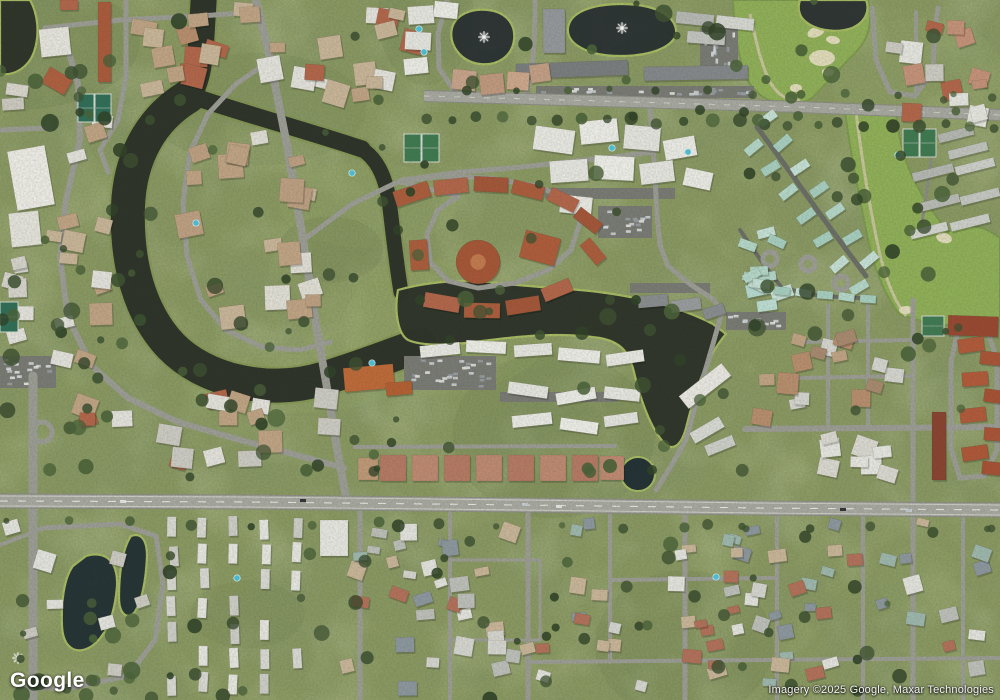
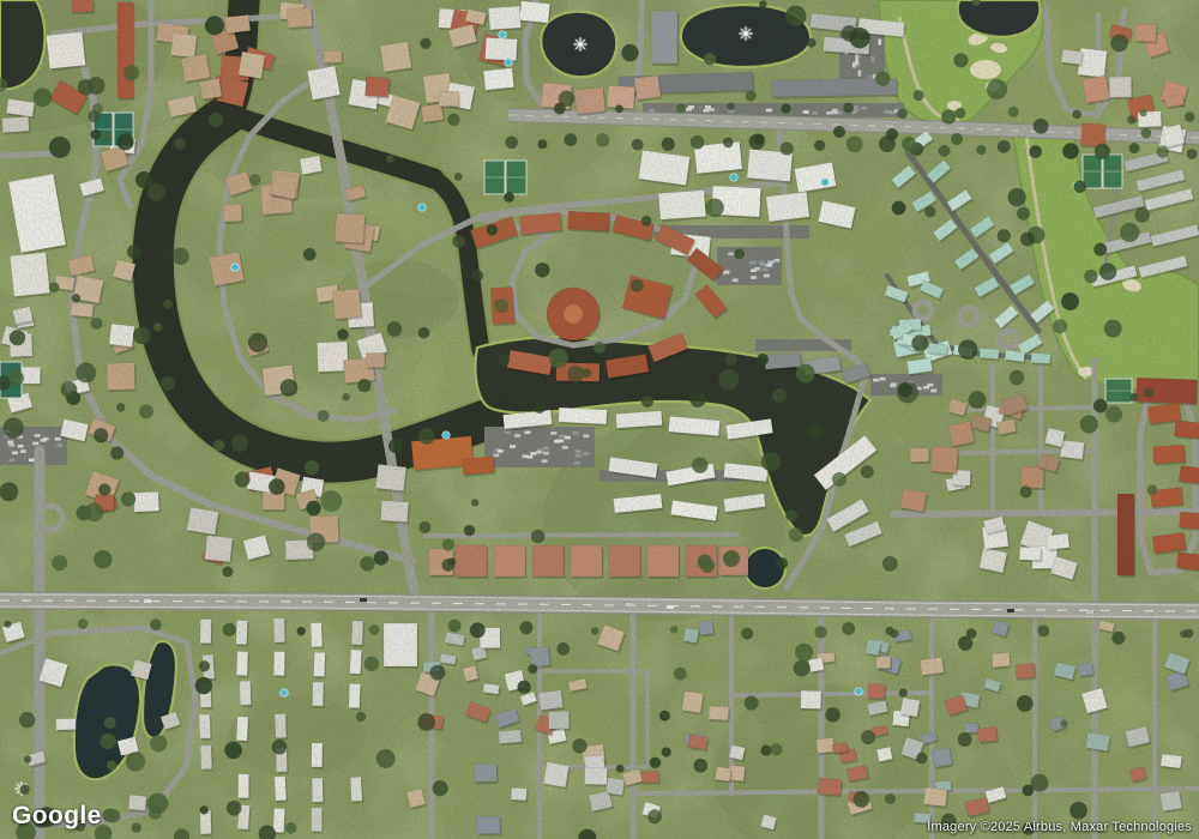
  Google
- Imagery ©2025 Google, Maxar Technologies
+ Imagery ©2025 Airbus, Maxar Technologies
